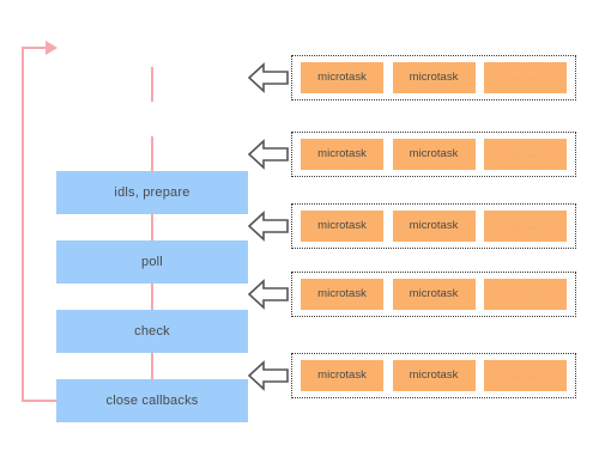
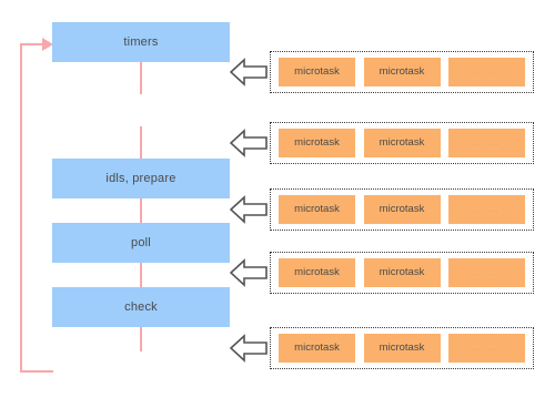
+ timers
  idls, prepare
  poll
  check
- close callbacks
  microtask
  microtask
  ... ...
  microtask
  microtask
  ... ...
  microtask
  microtask
  ... ...
  microtask
  microtask
  ... ...
  microtask
  microtask
  ... ...
